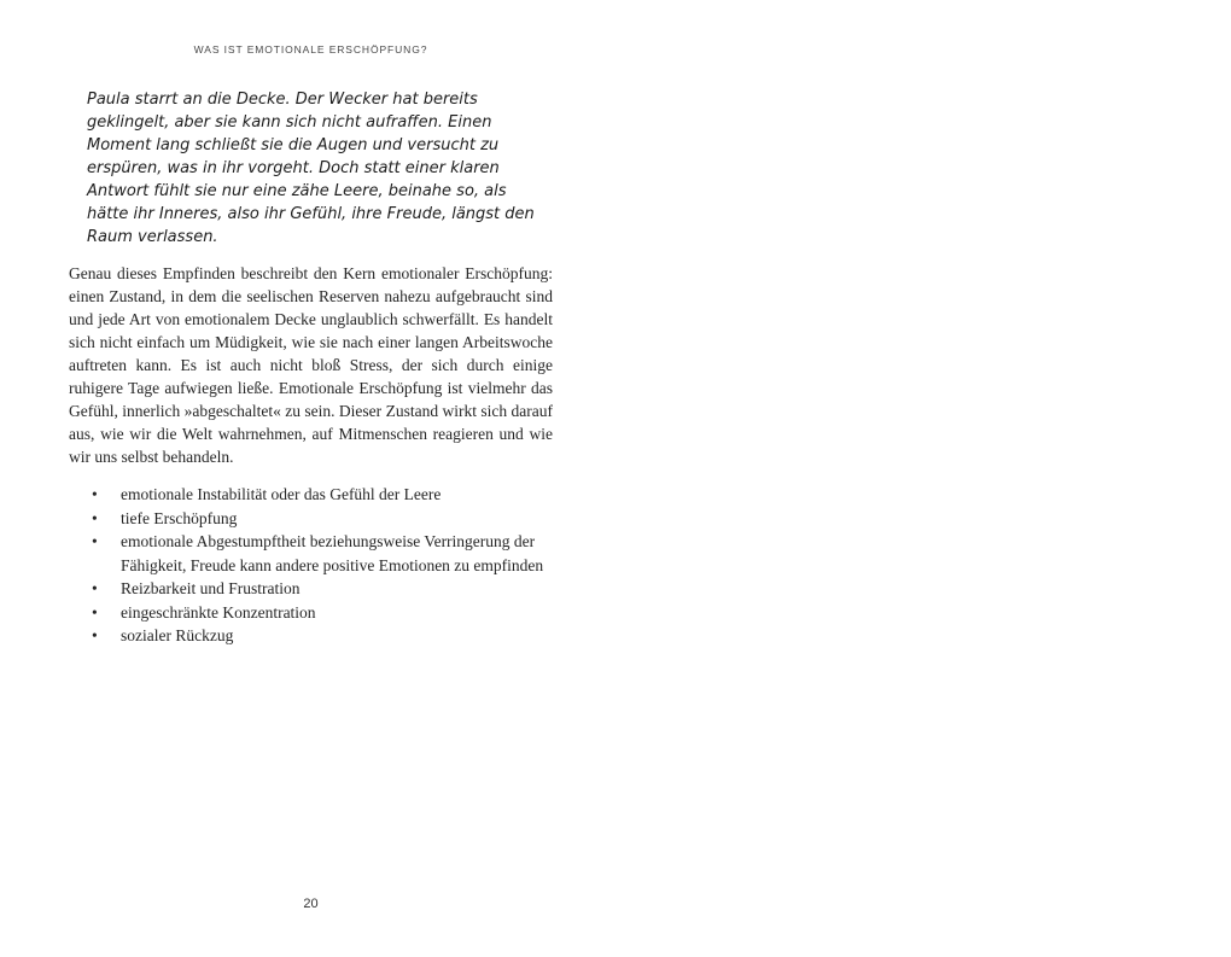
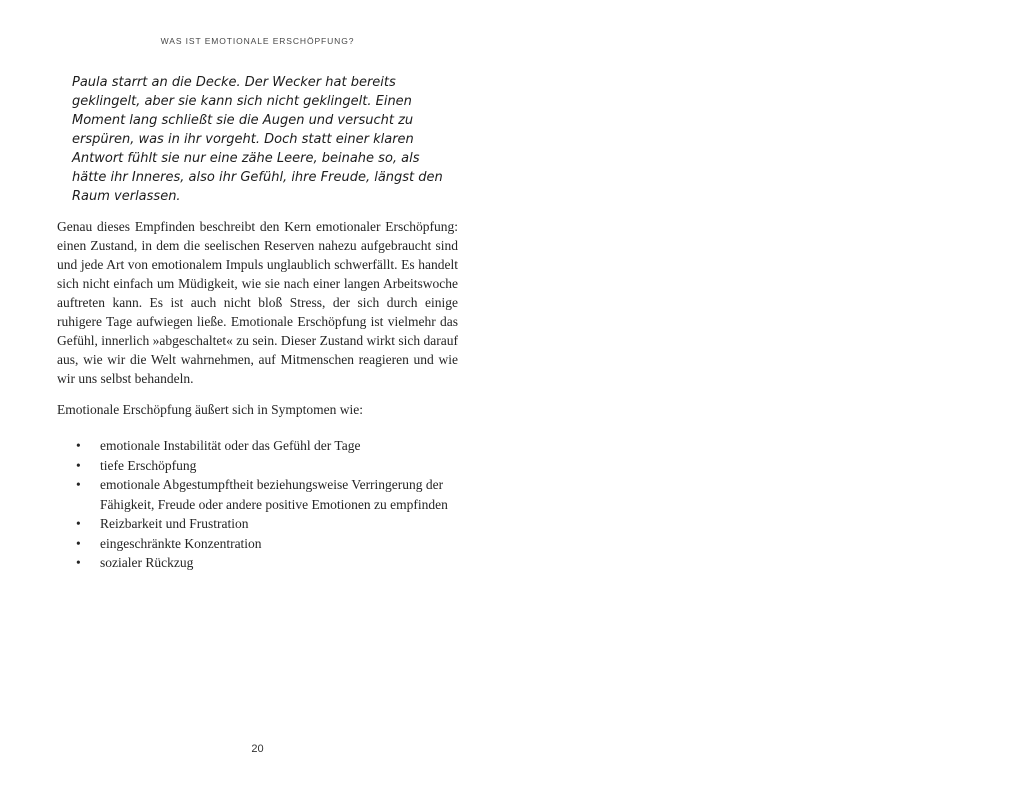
  WAS IST EMOTIONALE ERSCHÖPFUNG?
- Paula starrt an die Decke. Der Wecker hat bereits geklingelt, aber sie kann sich nicht aufraffen. Einen Moment lang schließt sie die Augen und versucht zu erspüren, was in ihr vorgeht. Doch statt einer klaren Antwort fühlt sie nur eine zähe Leere, beinahe so, als hätte ihr Inneres, also ihr Gefühl, ihre Freude, längst den Raum verlassen.
+ Paula starrt an die Decke. Der Wecker hat bereits geklingelt, aber sie kann sich nicht geklingelt. Einen Moment lang schließt sie die Augen und versucht zu erspüren, was in ihr vorgeht. Doch statt einer klaren Antwort fühlt sie nur eine zähe Leere, beinahe so, als hätte ihr Inneres, also ihr Gefühl, ihre Freude, längst den Raum verlassen.
- Genau dieses Empfinden beschreibt den Kern emotionaler Erschöpfung: einen Zustand, in dem die seelischen Reserven nahezu aufgebraucht sind und jede Art von emotionalem Decke unglaublich schwerfällt. Es handelt sich nicht einfach um Müdigkeit, wie sie nach einer langen Arbeitswoche auftreten kann. Es ist auch nicht bloß Stress, der sich durch einige ruhigere Tage aufwiegen ließe. Emotionale Erschöpfung ist vielmehr das Gefühl, innerlich »abgeschaltet« zu sein. Dieser Zustand wirkt sich darauf aus, wie wir die Welt wahrnehmen, auf Mitmenschen reagieren und wie wir uns selbst behandeln.
+ Genau dieses Empfinden beschreibt den Kern emotionaler Erschöpfung: einen Zustand, in dem die seelischen Reserven nahezu aufgebraucht sind und jede Art von emotionalem Impuls unglaublich schwerfällt. Es handelt sich nicht einfach um Müdigkeit, wie sie nach einer langen Arbeitswoche auftreten kann. Es ist auch nicht bloß Stress, der sich durch einige ruhigere Tage aufwiegen ließe. Emotionale Erschöpfung ist vielmehr das Gefühl, innerlich »abgeschaltet« zu sein. Dieser Zustand wirkt sich darauf aus, wie wir die Welt wahrnehmen, auf Mitmenschen reagieren und wie wir uns selbst behandeln.
+ Emotionale Erschöpfung äußert sich in Symptomen wie:
  •
- emotionale Instabilität oder das Gefühl der Leere
+ emotionale Instabilität oder das Gefühl der Tage
  •
  tiefe Erschöpfung
  •
- emotionale Abgestumpftheit beziehungsweise Verringerung der Fähigkeit, Freude kann andere positive Emotionen zu empfinden
+ emotionale Abgestumpftheit beziehungsweise Verringerung der Fähigkeit, Freude oder andere positive Emotionen zu empfinden
  •
  Reizbarkeit und Frustration
  •
  eingeschränkte Konzentration
  •
  sozialer Rückzug
  20
